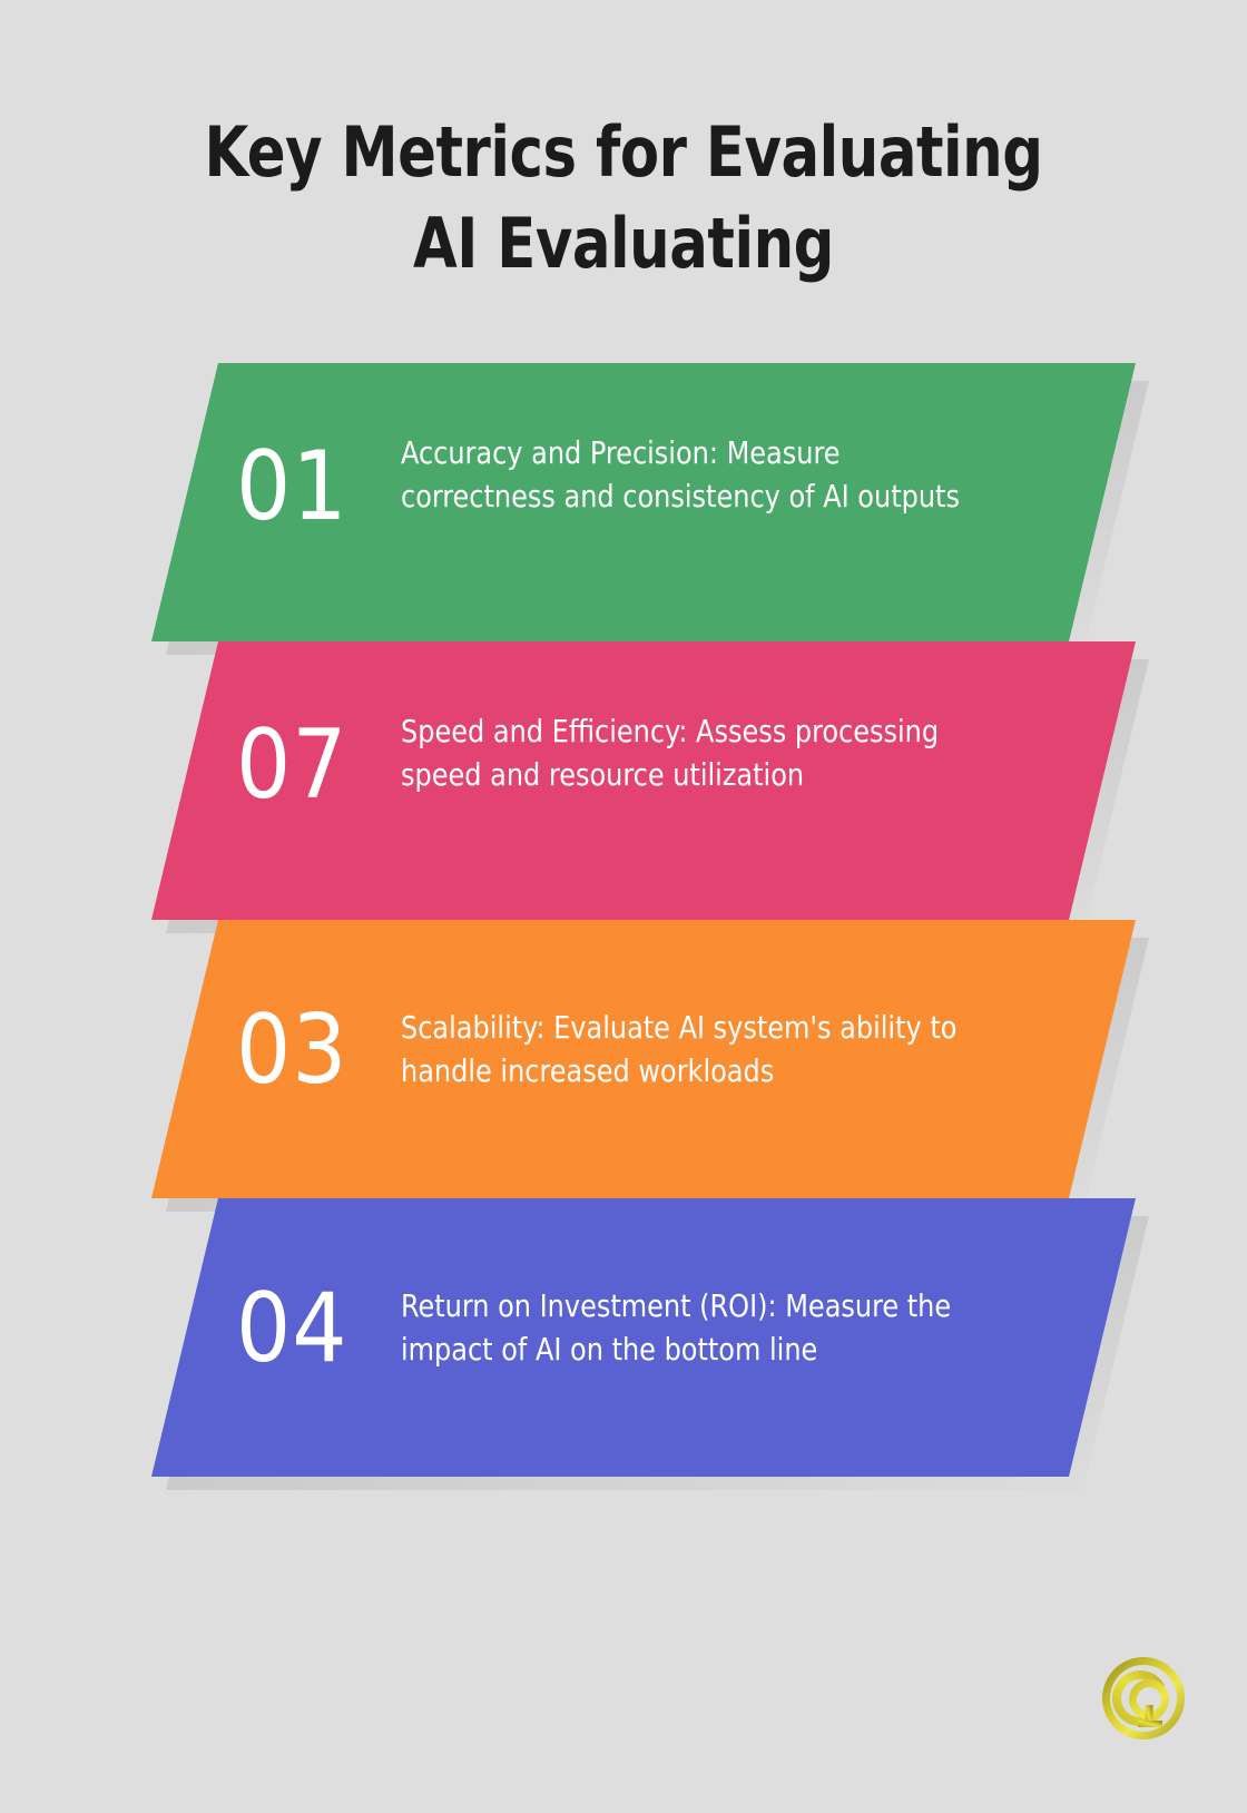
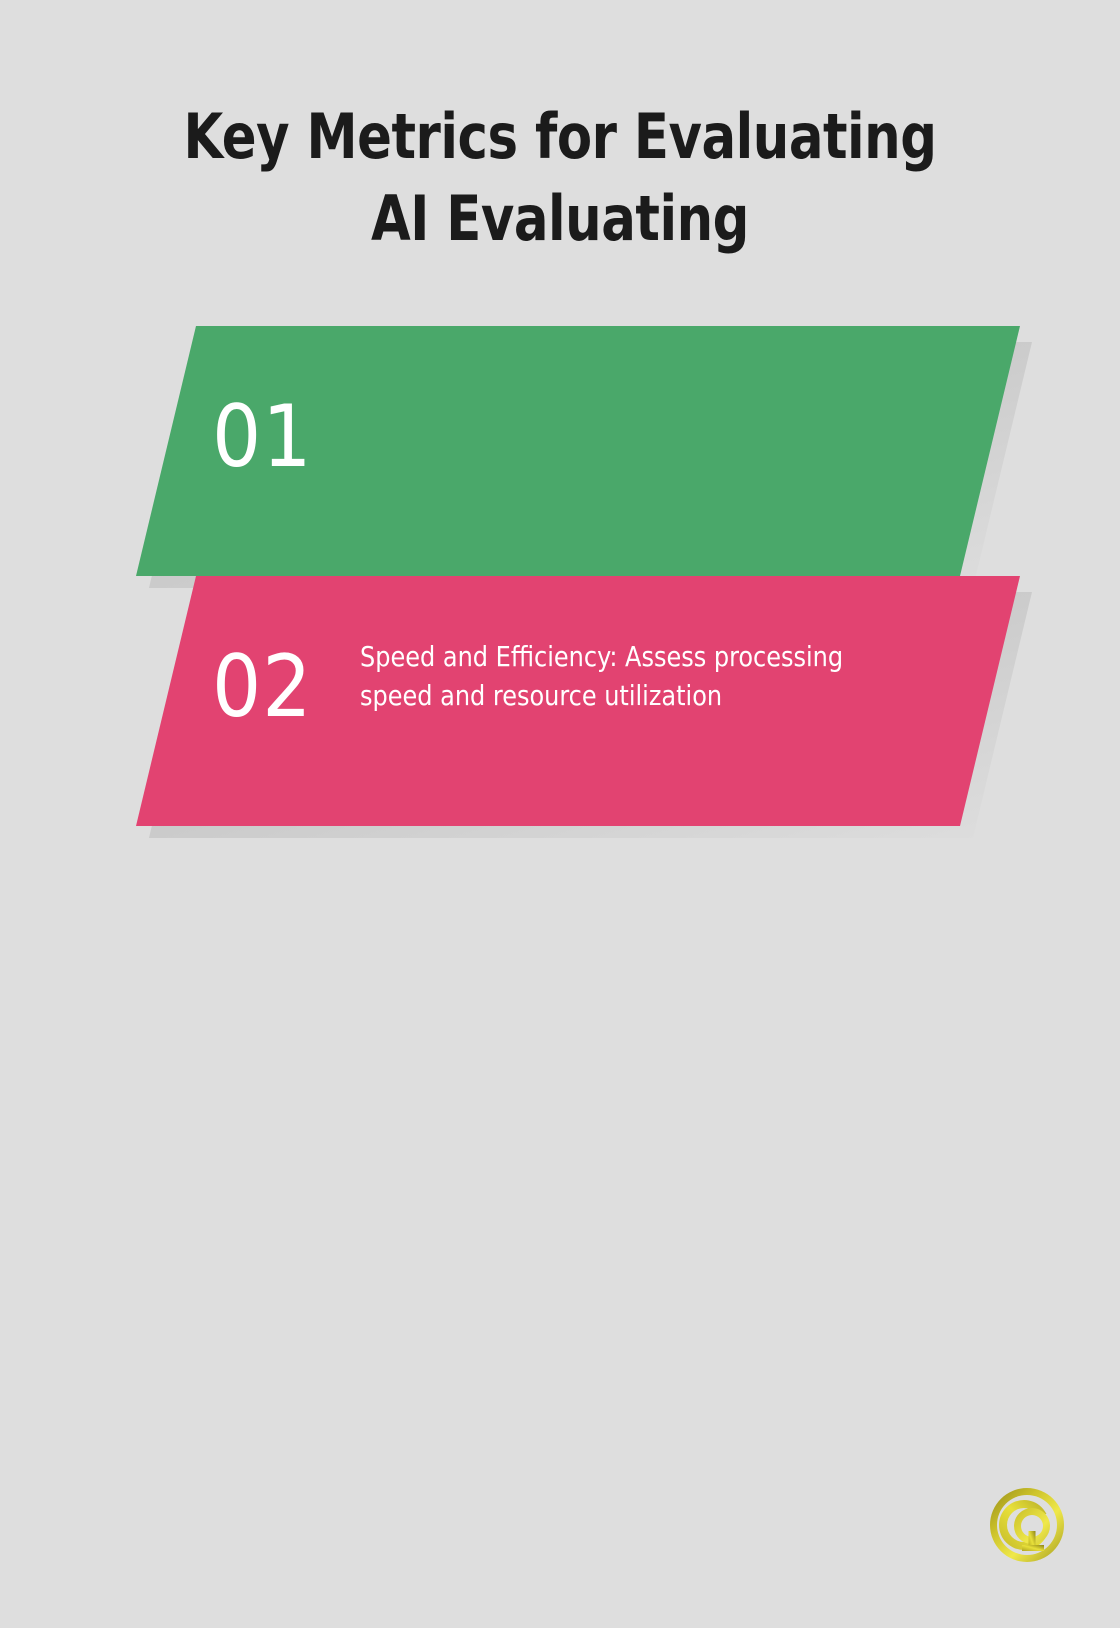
  Key Metrics for Evaluating AI Evaluating
  01
- Accuracy and Precision: Measure correctness and consistency of AI outputs
- 07
+ 02
  Speed and Efficiency: Assess processing speed and resource utilization
- 03
- Scalability: Evaluate AI system's ability to handle increased workloads
- 04
- Return on Investment (ROI): Measure the impact of AI on the bottom line
